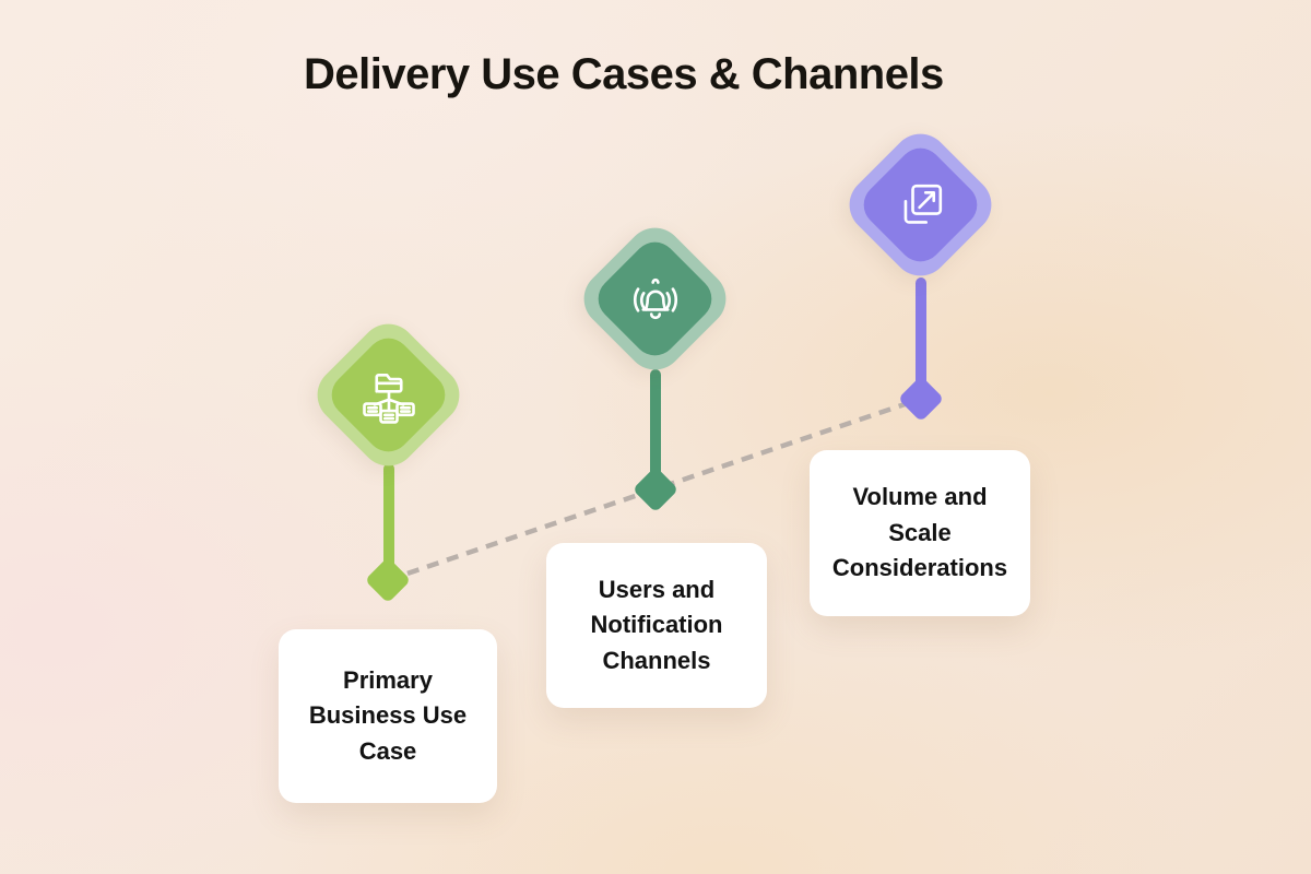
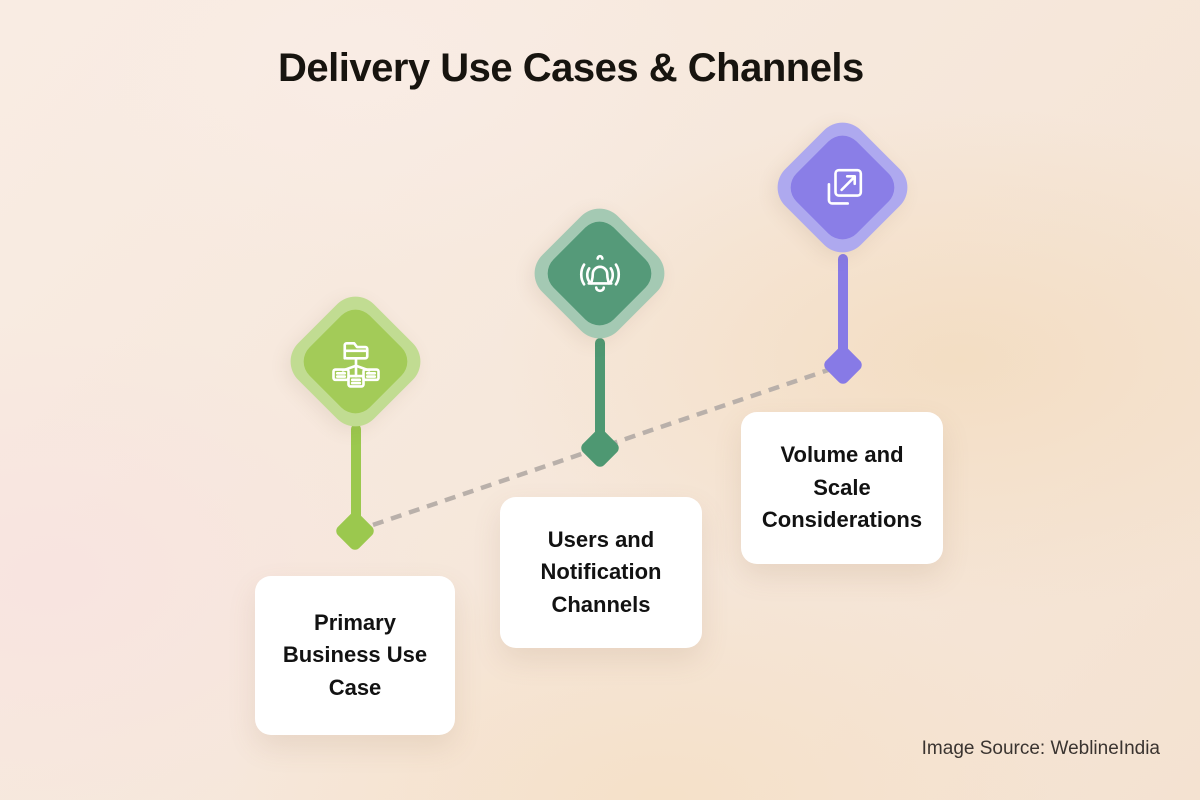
  Delivery Use Cases & Channels
  Primary Business Use Case
  Users and Notification Channels
  Volume and Scale Considerations
+ Image Source: WeblineIndia
